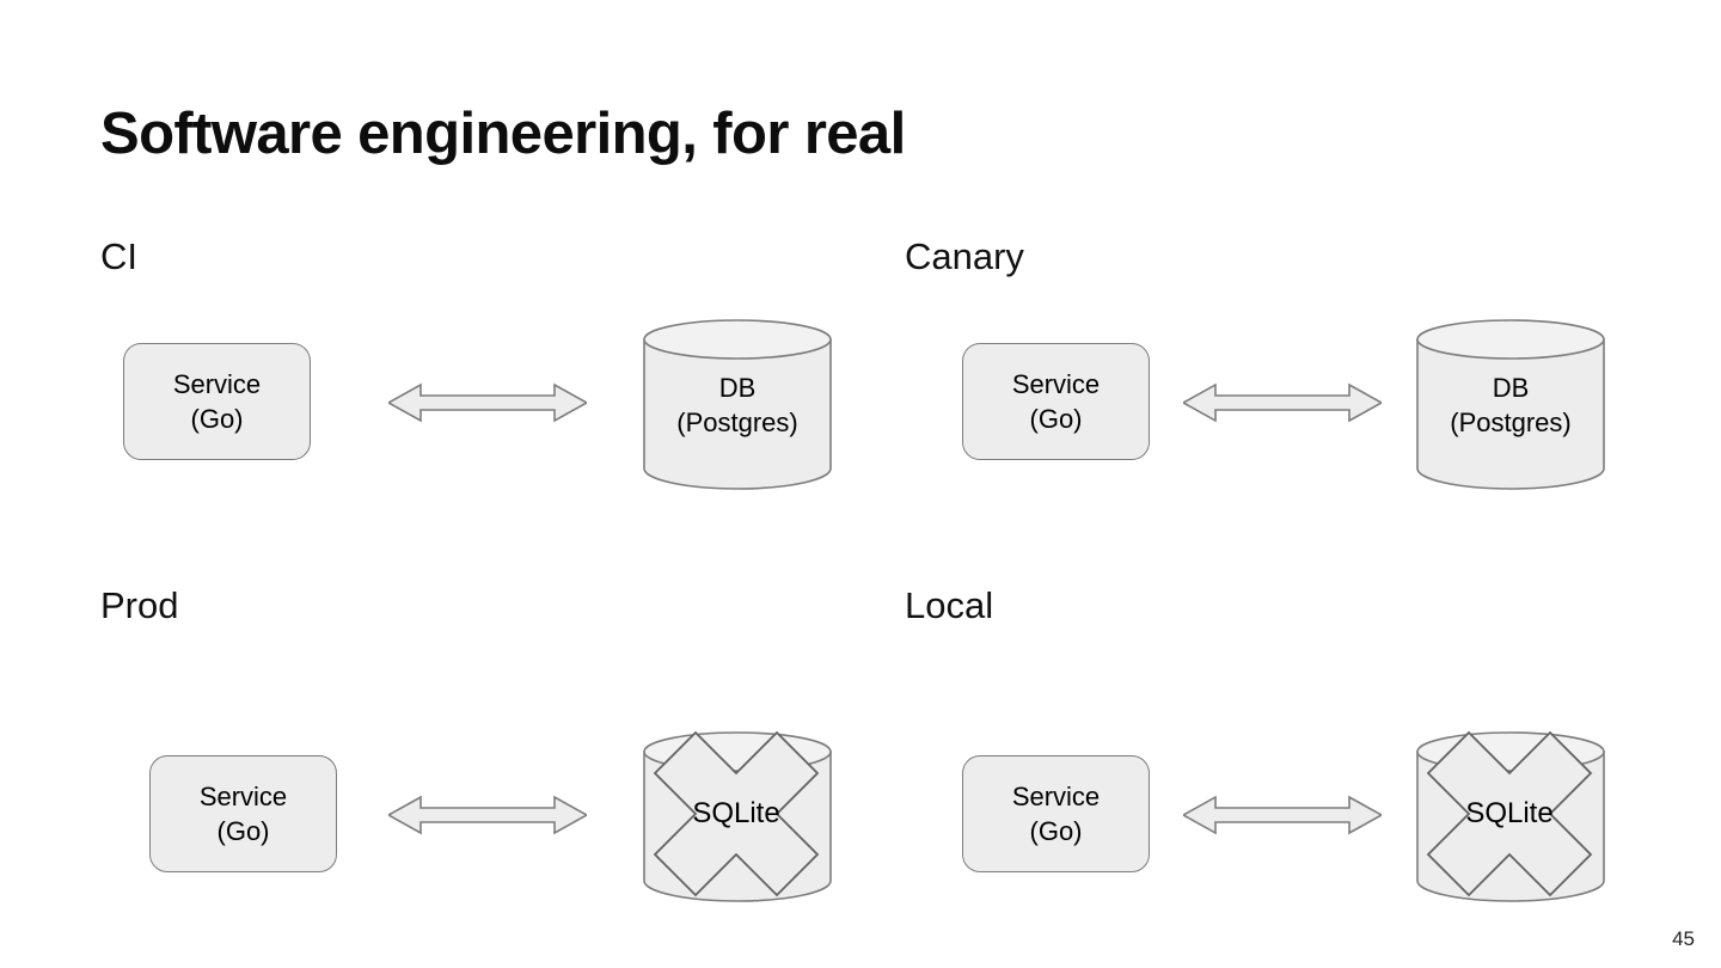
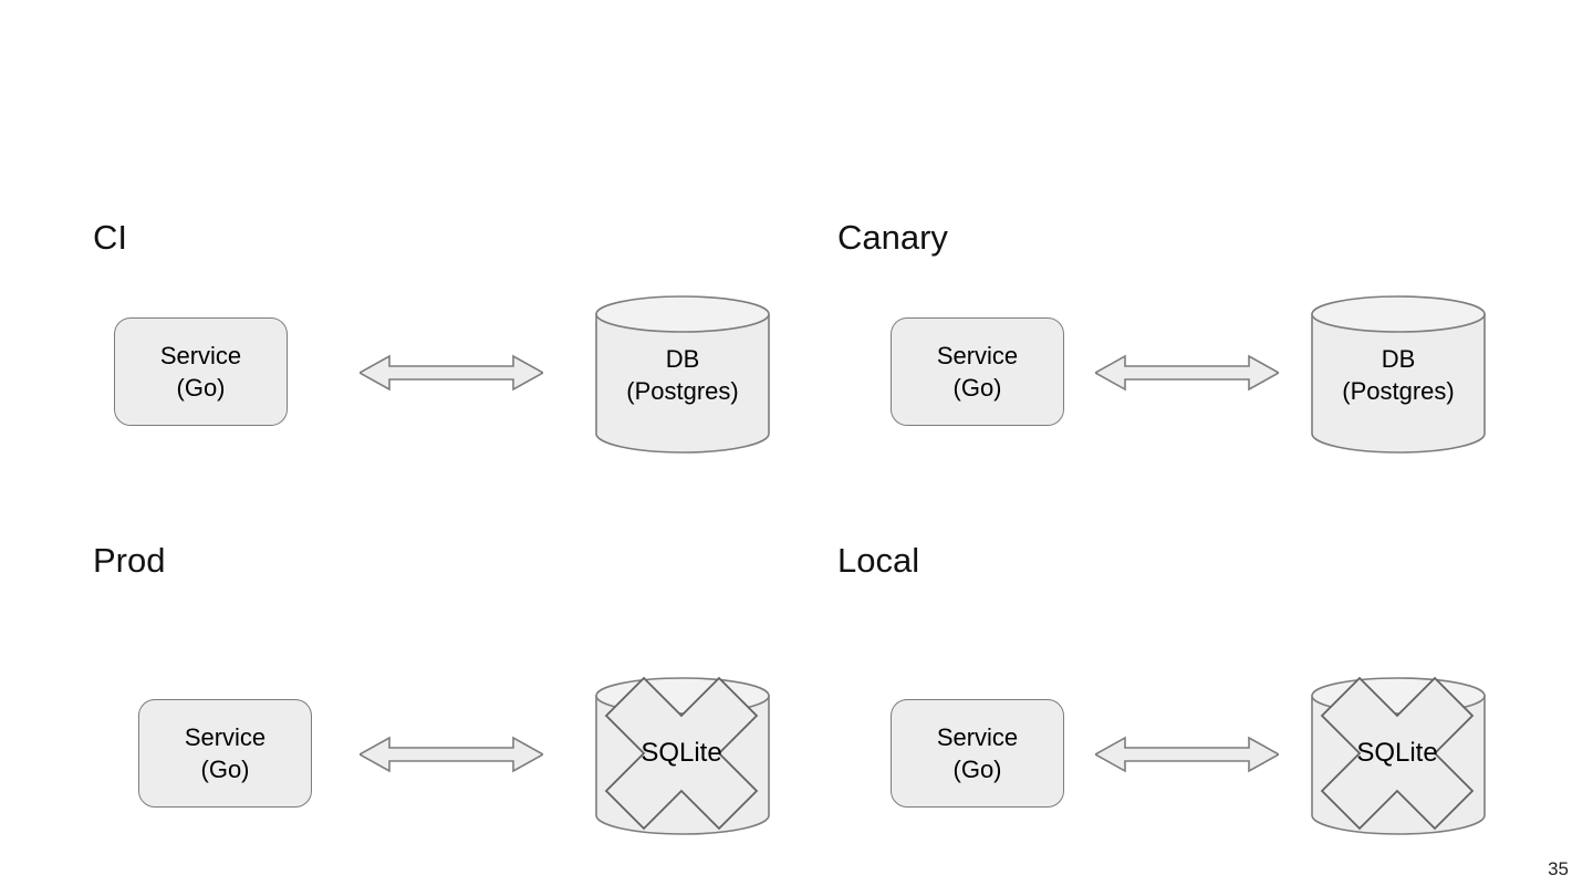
- Software engineering, for real
  CI
  Service
  (Go)
  DB
  (Postgres)
  Canary
  Service
  (Go)
  DB
  (Postgres)
  Prod
  Service
  (Go)
  SQLite
  Local
  Service
  (Go)
  SQLite
- 45
+ 35
